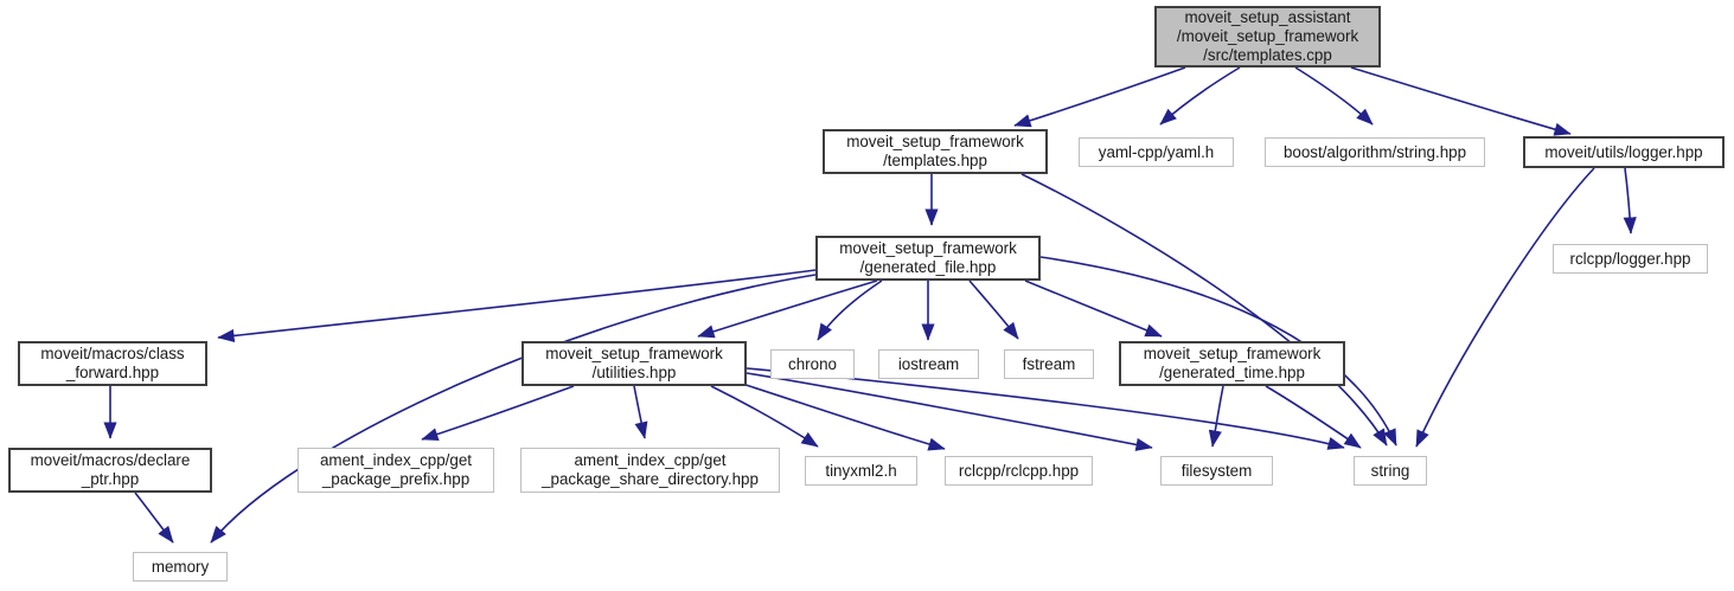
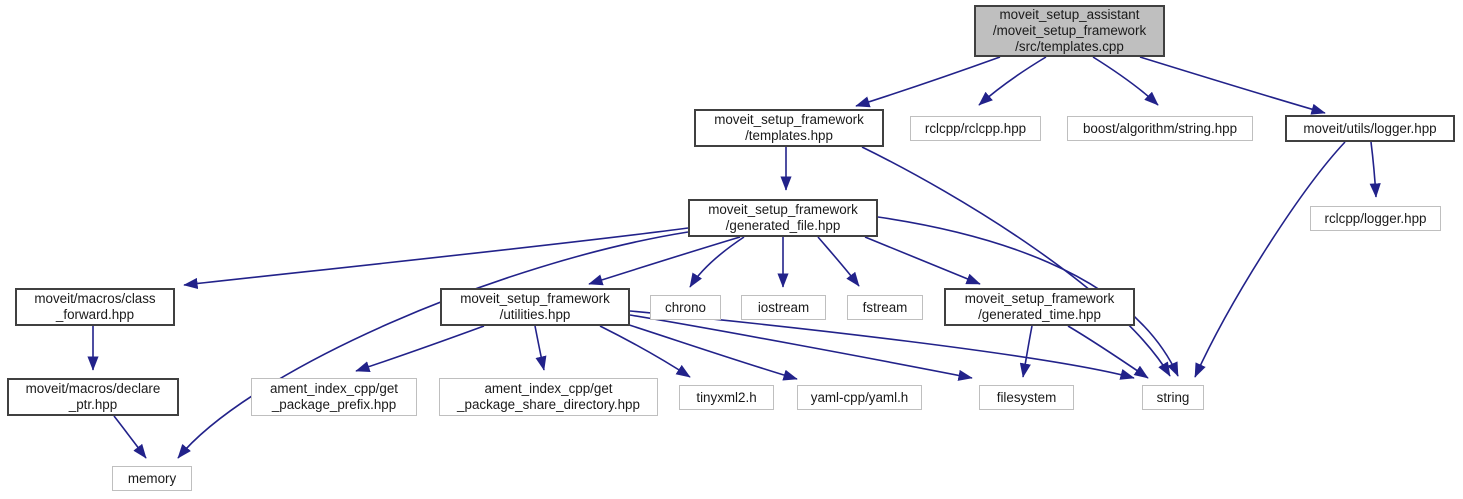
  moveit_setup_assistant
  /moveit_setup_framework
  /src/templates.cpp
  moveit_setup_framework
  /templates.hpp
- yaml-cpp/yaml.h
+ rclcpp/rclcpp.hpp
  boost/algorithm/string.hpp
  moveit/utils/logger.hpp
  moveit_setup_framework
  /generated_file.hpp
  rclcpp/logger.hpp
  moveit/macros/class
  _forward.hpp
  moveit_setup_framework
  /utilities.hpp
  chrono
  iostream
  fstream
  moveit_setup_framework
  /generated_time.hpp
  moveit/macros/declare
  _ptr.hpp
  ament_index_cpp/get
  _package_prefix.hpp
  ament_index_cpp/get
  _package_share_directory.hpp
  tinyxml2.h
- rclcpp/rclcpp.hpp
+ yaml-cpp/yaml.h
  filesystem
  string
  memory
